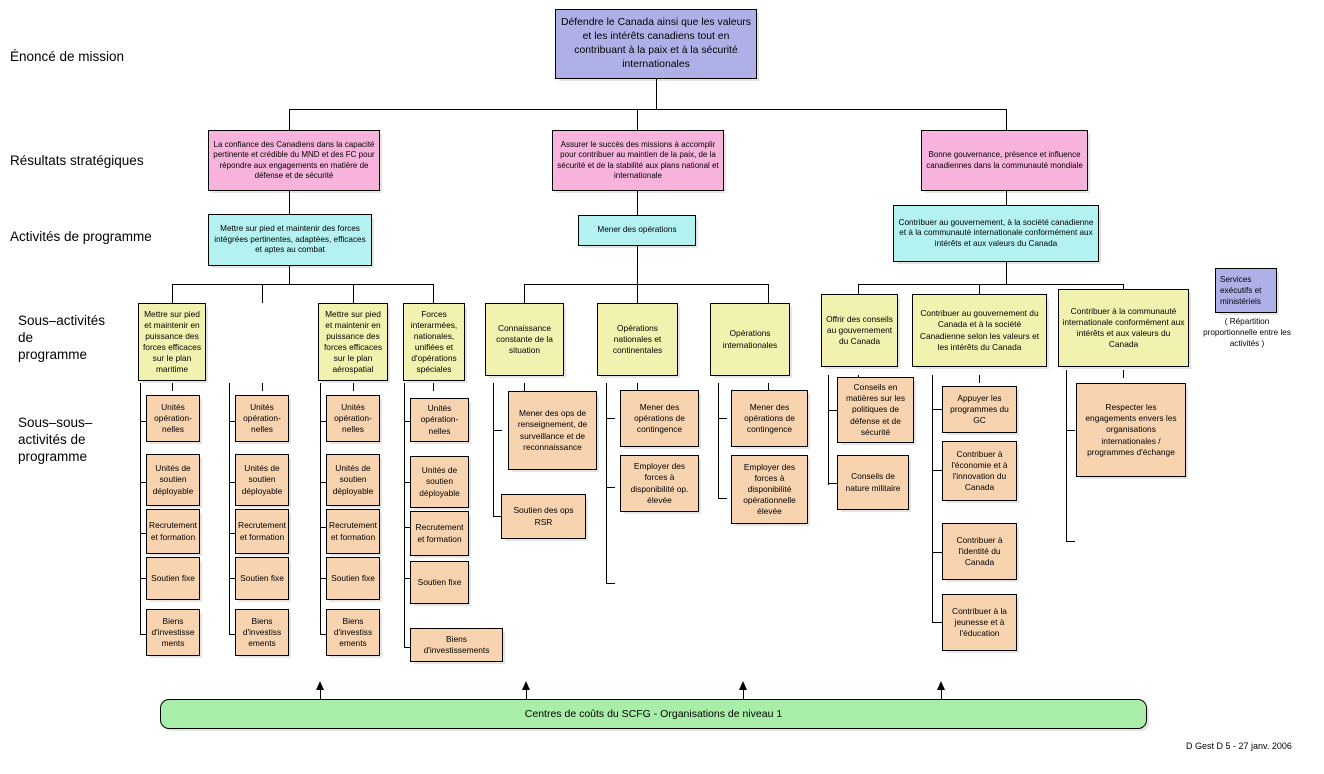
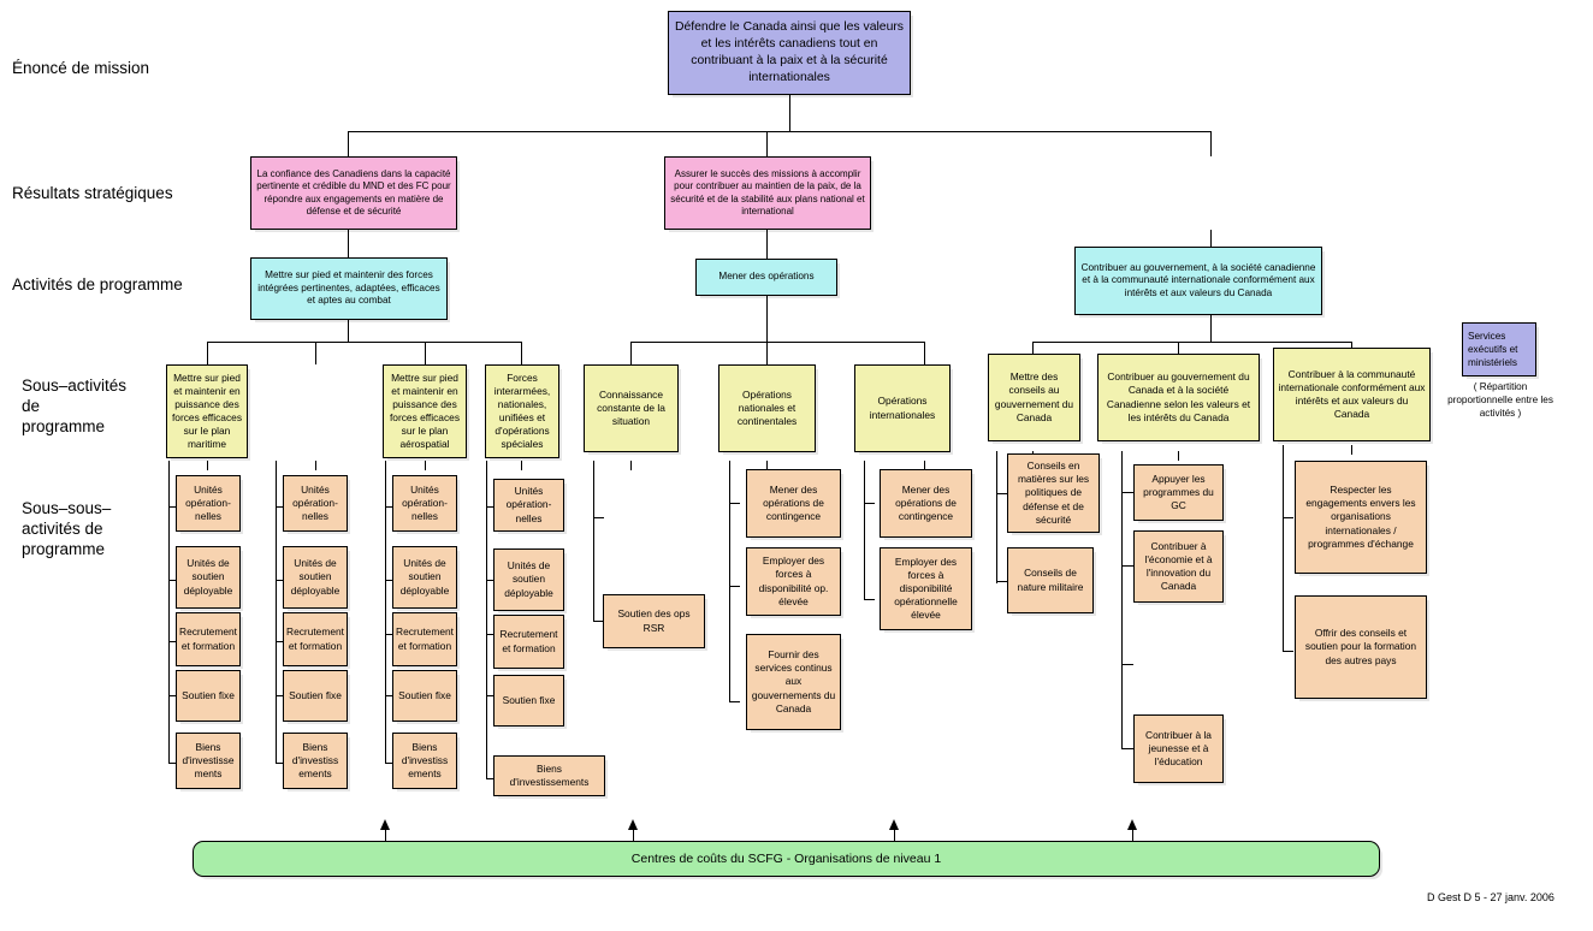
  Énoncé de mission
  Résultats stratégiques
  Activités de programme
  Sous–activités
  de
  programme
  Sous–sous–
  activités de
  programme
  Défendre le Canada ainsi que les valeurs et les intérêts canadiens tout en contribuant à la paix et à la sécurité internationales
  La confiance des Canadiens dans la capacité pertinente et crédible du MND et des FC pour répondre aux engagements en matière de défense et de sécurité
- Assurer le succès des missions à accomplir pour contribuer au maintien de la paix, de la sécurité et de la stabilité aux plans national et internationale
+ Assurer le succès des missions à accomplir pour contribuer au maintien de la paix, de la sécurité et de la stabilité aux plans national et international
- Bonne gouvernance, présence et influence canadiennes dans la communauté mondiale
  Mettre sur pied et maintenir des forces intégrées pertinentes, adaptées, efficaces et aptes au combat
  Mener des opérations
  Contribuer au gouvernement, à la société canadienne et à la communauté internationale conformément aux intérêts et aux valeurs du Canada
  Mettre sur pied et maintenir en puissance des forces efficaces sur le plan maritime
  Mettre sur pied et maintenir en puissance des forces efficaces sur le plan aérospatial
  Forces interarmées, nationales, unifiées et d'opérations spéciales
  Connaissance constante de la situation
  Opérations nationales et continentales
  Opérations internationales
- Offrir des conseils au gouvernement du Canada
+ Mettre des conseils au gouvernement du Canada
  Contribuer au gouvernement du Canada et à la société Canadienne selon les valeurs et les intérêts du Canada
  Contribuer à la communauté internationale conformément aux intérêts et aux valeurs du Canada
  Services exécutifs et ministériels
  ( Répartition proportionnelle entre les activités )
  Unités opération-
  nelles
  Unités de soutien déployable
  Recrutement et formation
  Soutien fixe
  Biens d'investisse
  ments
  Unités opération-
  nelles
  Unités de soutien déployable
  Recrutement et formation
  Soutien fixe
  Biens d'investiss
  ements
  Unités opération-
  nelles
  Unités de soutien déployable
  Recrutement et formation
  Soutien fixe
  Biens d'investiss
  ements
  Unités opération-
  nelles
  Unités de soutien déployable
  Recrutement et formation
  Soutien fixe
  Biens d'investissements
- Mener des ops de renseignement, de surveillance et de reconnaissance
  Soutien des ops RSR
  Mener des opérations de contingence
  Employer des forces à disponibilité op. élevée
+ Fournir des services continus aux gouvernements du Canada
  Mener des opérations de contingence
  Employer des forces à disponibilité opérationnelle élevée
  Conseils en matières sur les politiques de défense et de sécurité
  Conseils de nature militaire
  Appuyer les programmes du GC
  Contribuer à l'économie et à l'innovation du Canada
- Contribuer à l'identité du Canada
  Contribuer à la jeunesse et à l'éducation
  Respecter les engagements envers les organisations internationales / programmes d'échange
+ Offrir des conseils et soutien pour la formation des autres pays
  Centres de coûts du SCFG - Organisations de niveau 1
  D Gest D 5 - 27 janv. 2006
